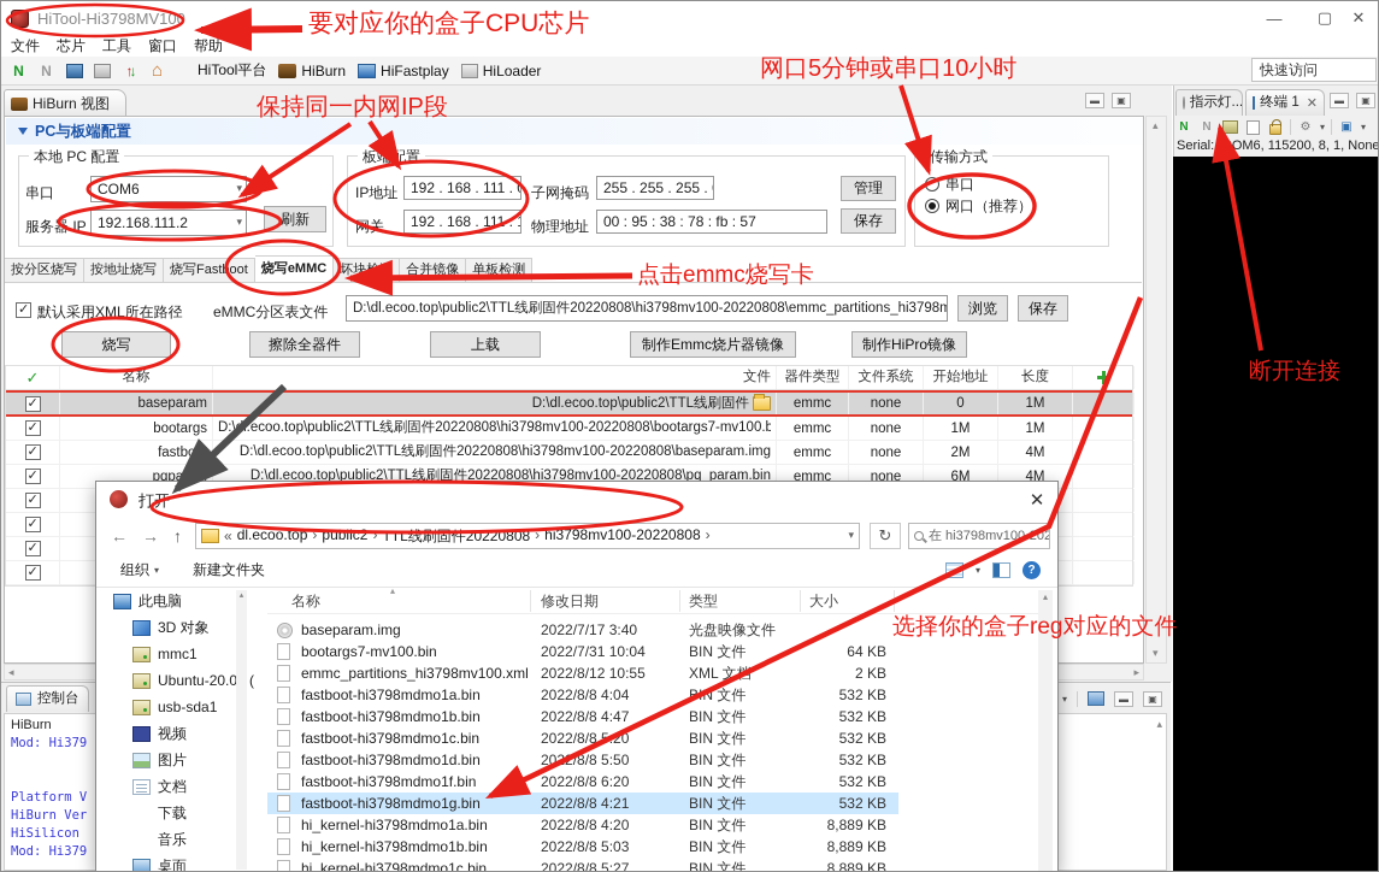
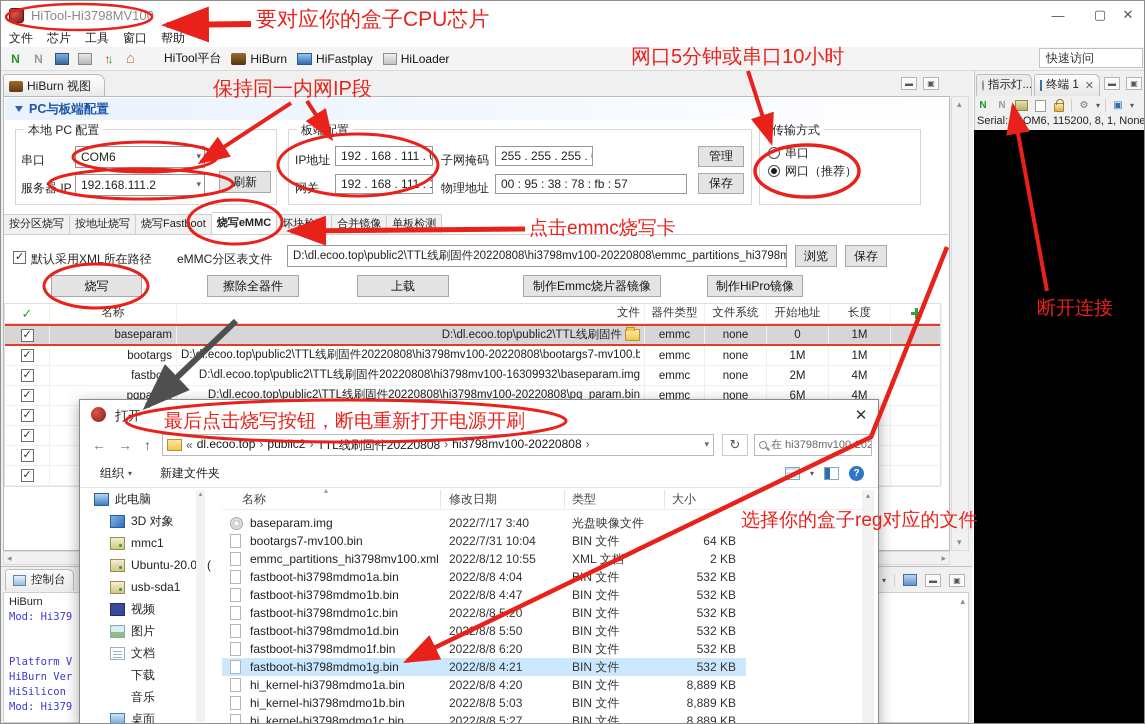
  HiTool-Hi3798MV10
  —
  ▢
  ✕
  文件
  芯片
  工具
  窗口
  帮助
  N
  N
  ↑
  ↓
  ⌂
  HiTool平台
  HiBurn
  HiFastplay
  HiLoader
  快速访问
  HiBurn 视图
  ▬
  ▣
  ▴
  ▾
  ◂
  ▸
  PC与板端配置
  本地 PC 配置
  串口
  COM6
  ▾
  服务 IP
  192.168.111.2
  ▾
  刷新
  板端配置
  IP地址
  192 . 168 . 111 . 0
  192 . 168 . 111 1
  子网掩码
  255 . 255 . 255 .
  物理地址
  00 : 95 : 38 : 78 : fb : 57
  管理
  保存
  传输方式
  串口
  网口（推荐）
  按分区烧写
  按地址烧写
  烧写Fastoot
  烧写eMMC
  坏块检测
  合并镜像
  单板检测
  默认采用XML所在路径
  eMMC分区表文件
  D:\dl.ecoo.top\public2\TTL线刷固件20220808\hi3798mv100-20220808\emmc_partitions_hi3798m
  浏览
  保存
  烧写
  擦除全器件
  上载
  制作Emmc烧片器镜像
  制作HiPro镜像
  ✓
  名称
  文件
  器件类型
  文件系统
  开始地址
  长度
  baseparam
  D:\dl.ecoo.top\public2\TTL线刷固件
  emmc
  none
  0
  1M
  bootargs
  D:\.ecoo.top\public2\TTL线刷固件20220808\hi3798mv100-20220808\bootargs7-mv100.b
  emmc
  none
  1M
  1M
  fastboot
- D:\dl.ecoo.top\public2\TTL线刷固件20220808\hi3798mv100-20220808\baseparam.img
+ D:\dl.ecoo.top\public2\TTL线刷固件20220808\hi3798mv100-16309932\baseparam.img
  emmc
  none
  2M
  4M
  pqpam
  D:\dl.ecoo.top\public2\TTL线刷固件20220808\hi3798mv100-20220808\pq_param.bin
  emmc
  none
  6M
  4M
  指示灯...
  终端 1
  ✕
  ▬
  ▣
  N
  N
  ⚙
  ▾
  ▣
  ▾
  Serial: (COM6, 115200, 8, 1, None
  控制台
  ▾
  ▬
  ▣
  HiBurn
  Mod: Hi379
  Platform V
  HiBurn Ver
  HiSilicon
  Mod: Hi379
  ▴
  ✕
  ←
  →
  ↑
  «
  dl.ecoo.top
  ›
  public2
  ›
  TTL线刷固件20220808
  ›
  hi3798mv100-20220808
  ›
  ▾
  ↻
  组织
  ▾
  新建文件夹
  ▾
  ?
  此电脑
  3D 对象
  mmc1
  Ubuntu-20.0 (
  usb-sda1
  视频
  图片
  文档
  下载
  音乐
  桌面
  名称
  ▴
  修改日期
  类型
  大小
  baseparam.img
  2022/7/17 3:40
  光盘映像文件
  bootargs7-mv100.bin
  2022/7/31 10:04
  BIN 文件
  64 KB
  emmc_partitions_hi3798mv100.xml
  2022/8/12 10:55
  XML 文
  2 KB
  fastboot-hi3798mdmo1a.bin
  2022/8/8 4:04
  BN 文件
  532 KB
  fastboot-hi3798mdmo1b.bin
  2022/8/8 4:47
  BIN 文件
  532 KB
  fastboot-hi3798mdmo1c.bin
  2022/8/820
  BIN 文件
  532 KB
  fastboot-hi3798mdmo1d.bin
  20/8/8 5:50
  BIN 文件
  532 KB
  fastboot-hi3798mdmo1f.bin
  2022/8/8 6:20
  BIN 文件
  532 KB
  fastboot-hi3798mdmo1g.bin
  2022/8/8 4:21
  BIN 文件
  532 KB
  hi_kernel-hi3798mdmo1a.bin
  2022/8/8 4:20
  BIN 文件
  8,889 KB
  hi_kernel-hi3798mdmo1b.bin
  2022/8/8 5:03
  BIN 文件
  8,889 KB
  hi_kernel-hi3798mdmo1c.bin
  2022/8/8 5:27
  BIN 文件
  8,889 KB
  ▴
  要对应你的盒子CPU芯片
  保持同一内网IP段
  网口5分钟或串口10小时
  点击emmc烧写卡
+ 最后点击烧写按钮，断电重新打开电源开刷
  选择你的盒子reg对应的文件
  断开连接
